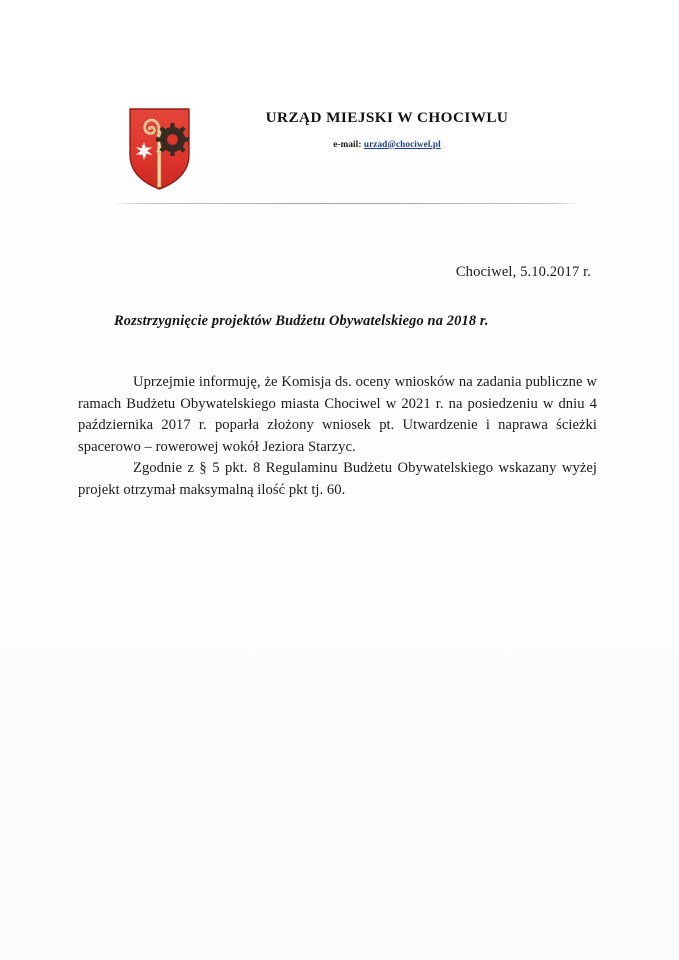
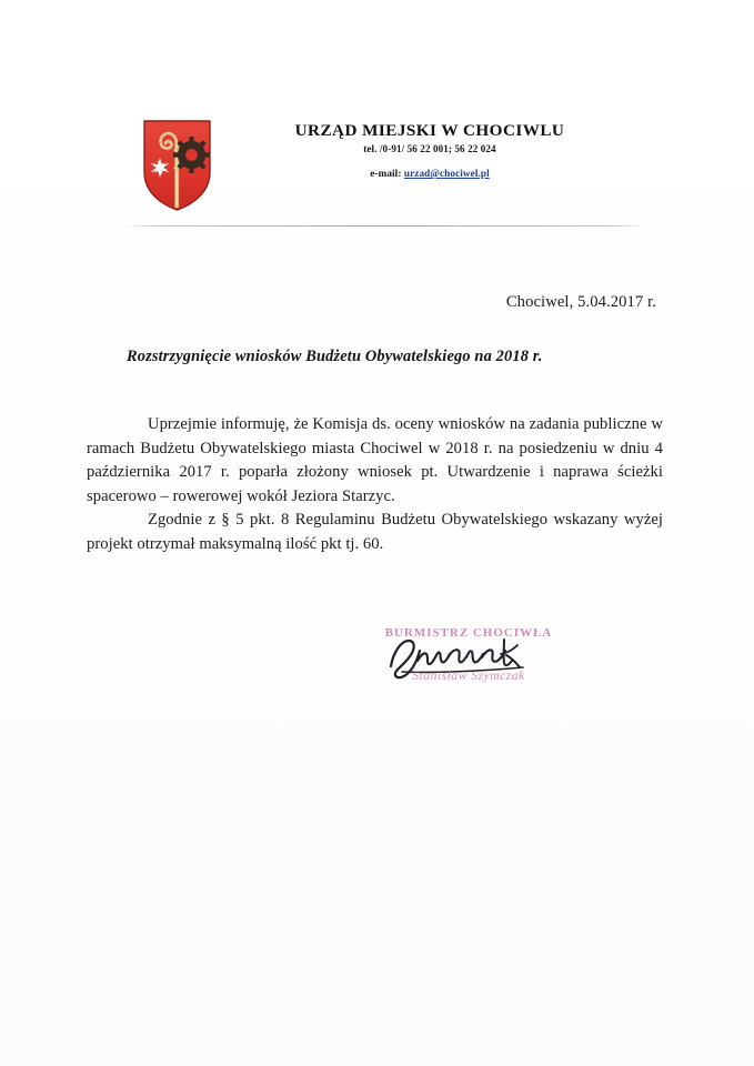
  URZĄD MIEJSKI W CHOCIWLU
+ tel. /0-91/ 56 22 001; 56 22 024
  e-mail: urzad@chociwel.pl
- Chociwel, 5.10.2017 r.
+ Chociwel, 5.04.2017 r.
- Rozstrzygnięcie projektów Budżetu Obywatelskiego na 2018 r.
+ Rozstrzygnięcie wniosków Budżetu Obywatelskiego na 2018 r.
- Uprzejmie informuję, że Komisja ds. oceny wniosków na zadania publiczne w ramach Budżetu Obywatelskiego miasta Chociwel w 2021 r. na posiedzeniu w dniu 4 października 2017 r. poparła złożony wniosek pt. Utwardzenie i naprawa ścieżki spacerowo – rowerowej wokół Jeziora Starzyc.
+ Uprzejmie informuję, że Komisja ds. oceny wniosków na zadania publiczne w ramach Budżetu Obywatelskiego miasta Chociwel w 2018 r. na posiedzeniu w dniu 4 października 2017 r. poparła złożony wniosek pt. Utwardzenie i naprawa ścieżki spacerowo – rowerowej wokół Jeziora Starzyc.
  Zgodnie z § 5 pkt. 8 Regulaminu Budżetu Obywatelskiego wskazany wyżej projekt otrzymał maksymalną ilość pkt tj. 60.
+ BURMISTRZ CHOCIWŁA
+ Stanisław Szymczak
